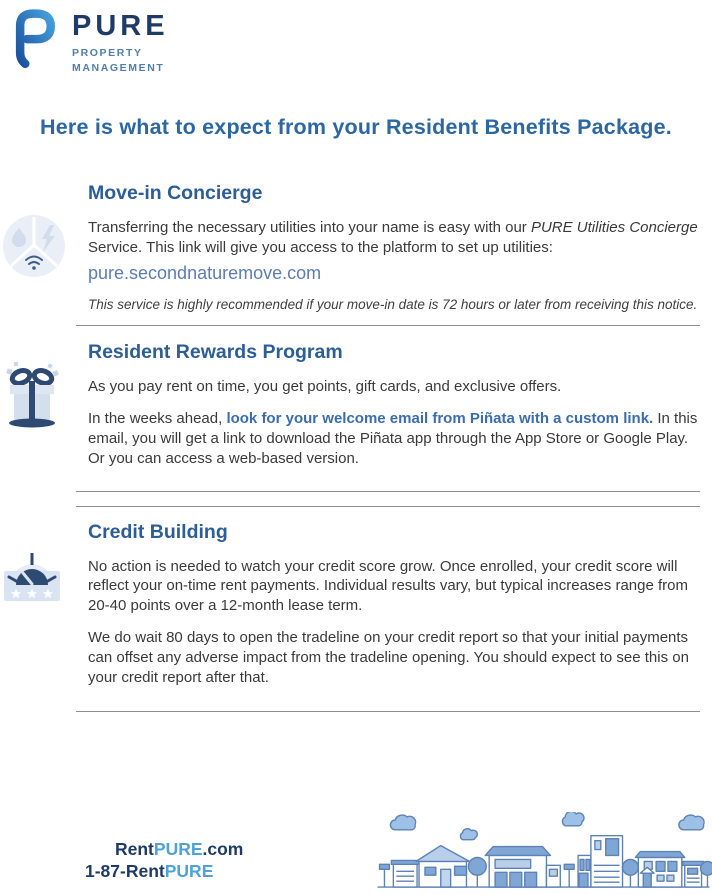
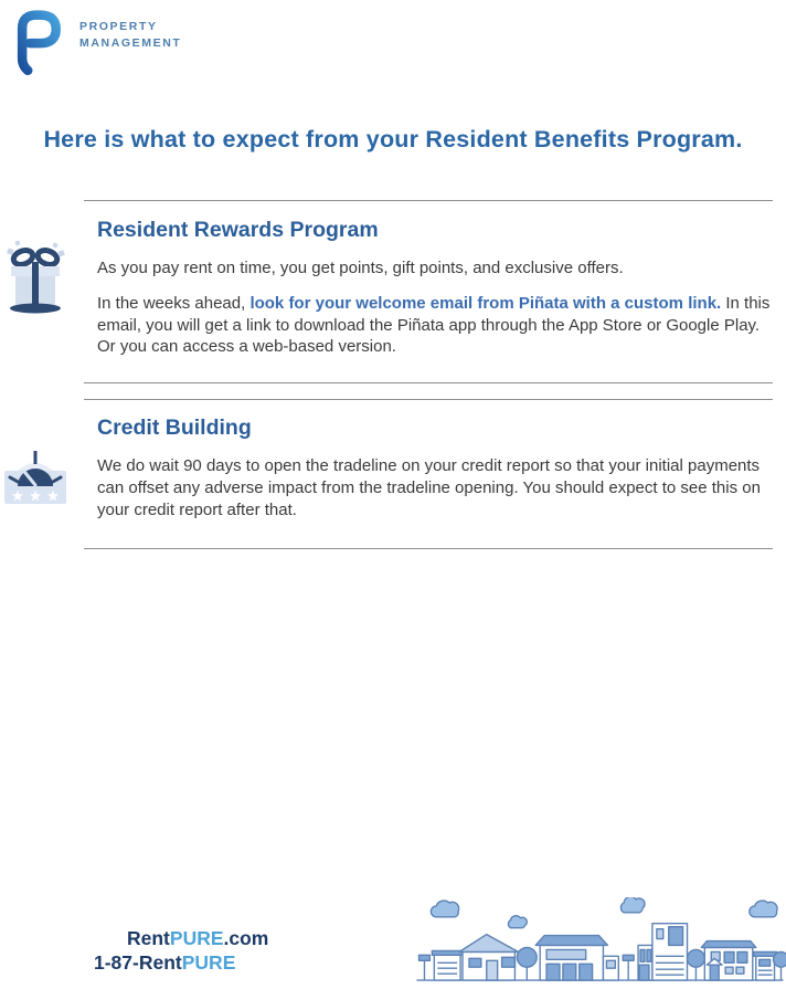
- PURE
  PROPERTY
  MANAGEMENT
- Here is what to expect from your Resident Benefits Package.
+ Here is what to expect from your Resident Benefits Program.
- Move-in Concierge
- Transferring the necessary utilities into your name is easy with our PURE Utilities Concierge Service. This link will give you access to the platform to set up utilities:
- pure.secondnaturemove.com
- This service is highly recommended if your move-in date is 72 hours or later from receiving this notice.
  Resident Rewards Program
- As you pay rent on time, you get points, gift cards, and exclusive offers.
+ As you pay rent on time, you get points, gift points, and exclusive offers.
  In the weeks ahead, look for your welcome email from Piñata with a custom link. In this email, you will get a link to download the Piñata app through the App Store or Google Play. Or you can access a web-based version.
  Credit Building
- No action is needed to watch your credit score grow. Once enrolled, your credit score will reflect your on-time rent payments. Individual results vary, but typical increases range from 20-40 points over a 12-month lease term.
- We do wait 80 days to open the tradeline on your credit report so that your initial payments can offset any adverse impact from the tradeline opening. You should expect to see this on your credit report after that.
+ We do wait 90 days to open the tradeline on your credit report so that your initial payments can offset any adverse impact from the tradeline opening. You should expect to see this on your credit report after that.
  RentPURE.com
  1-87-RentPURE
